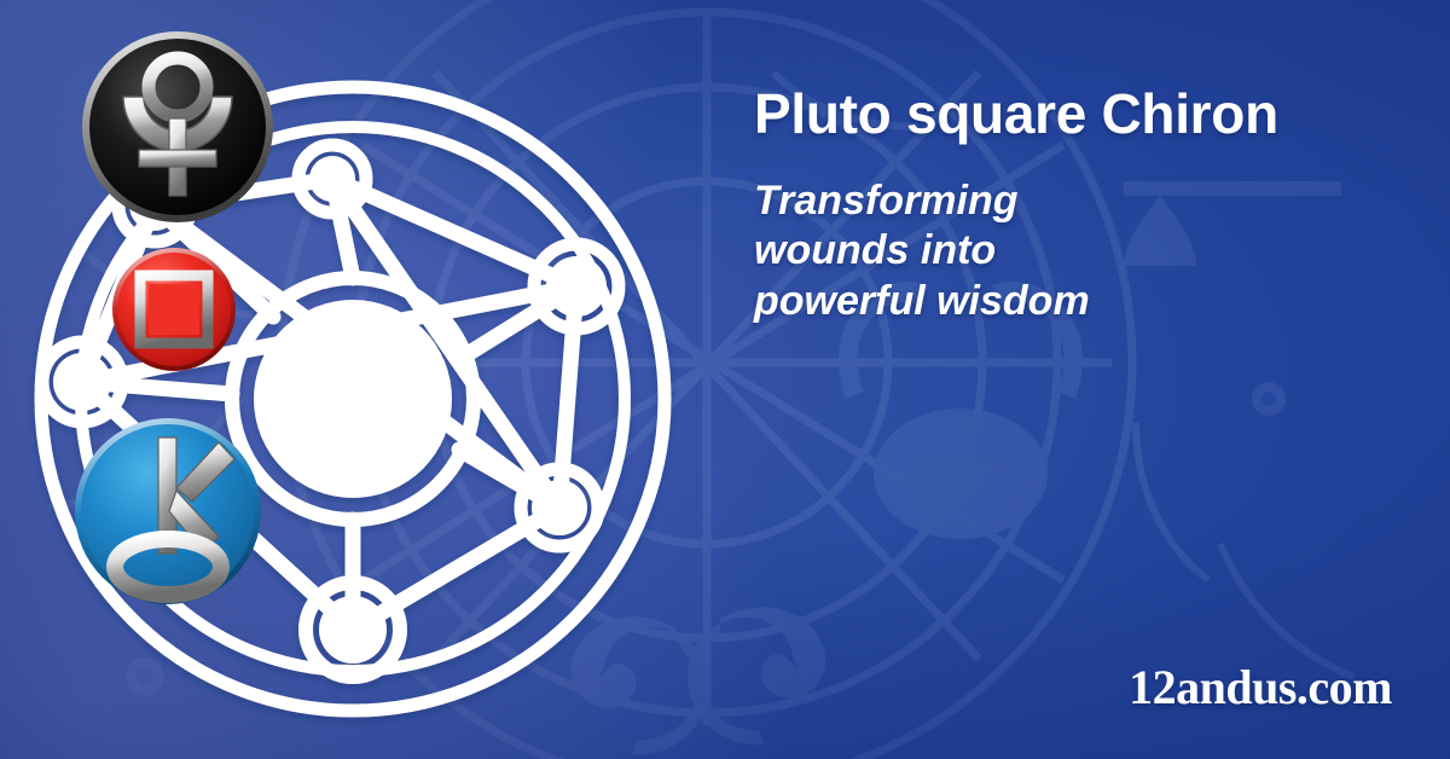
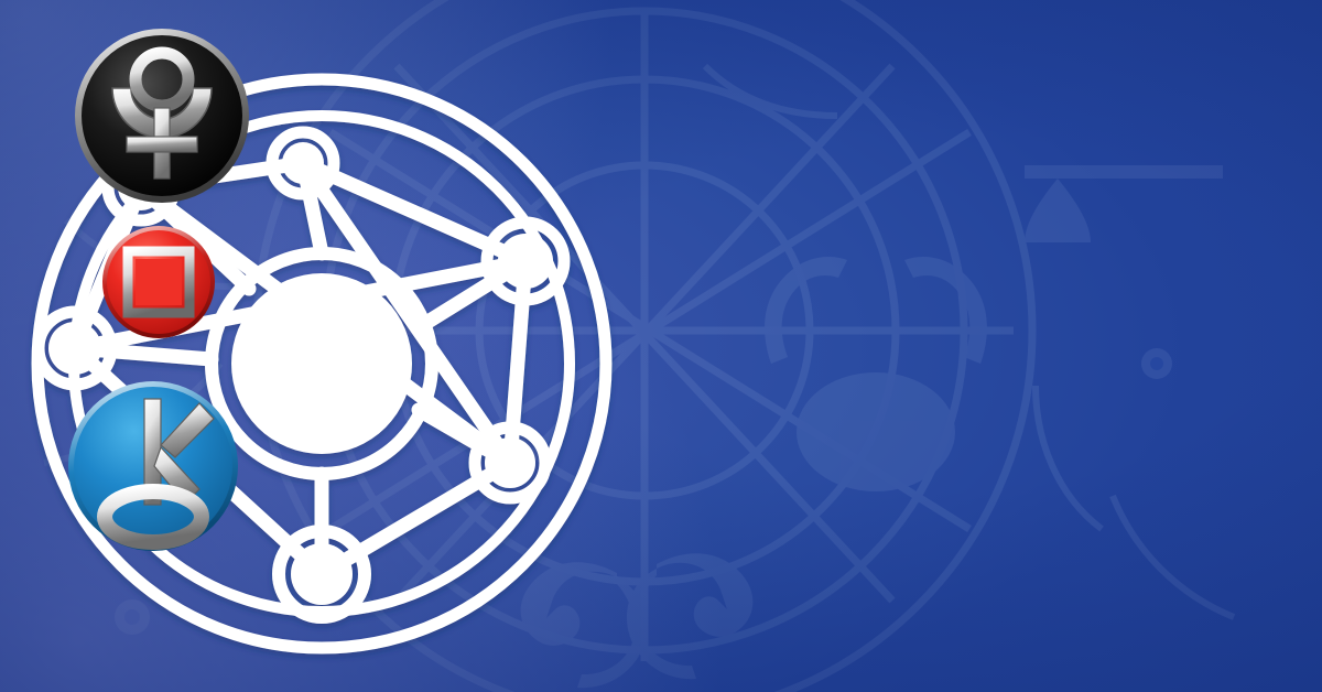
- Pluto square Chiron
- Transforming wounds into powerful wisdom
- 12andus.com
